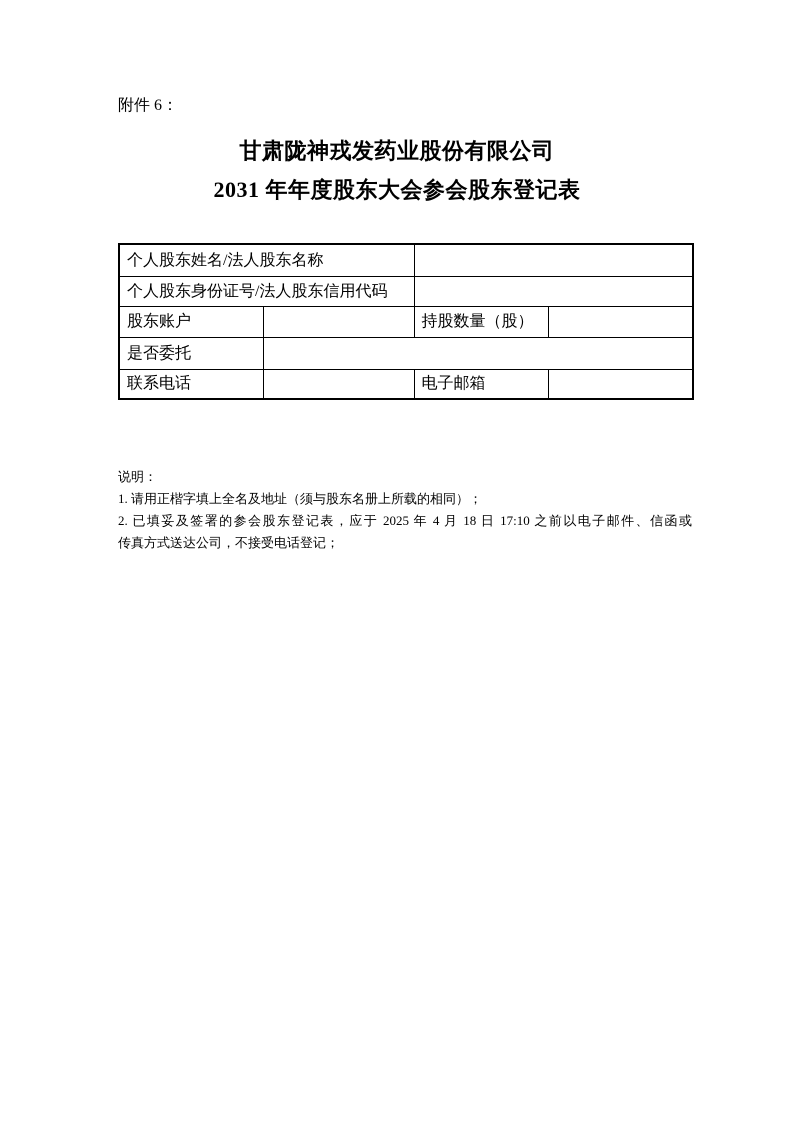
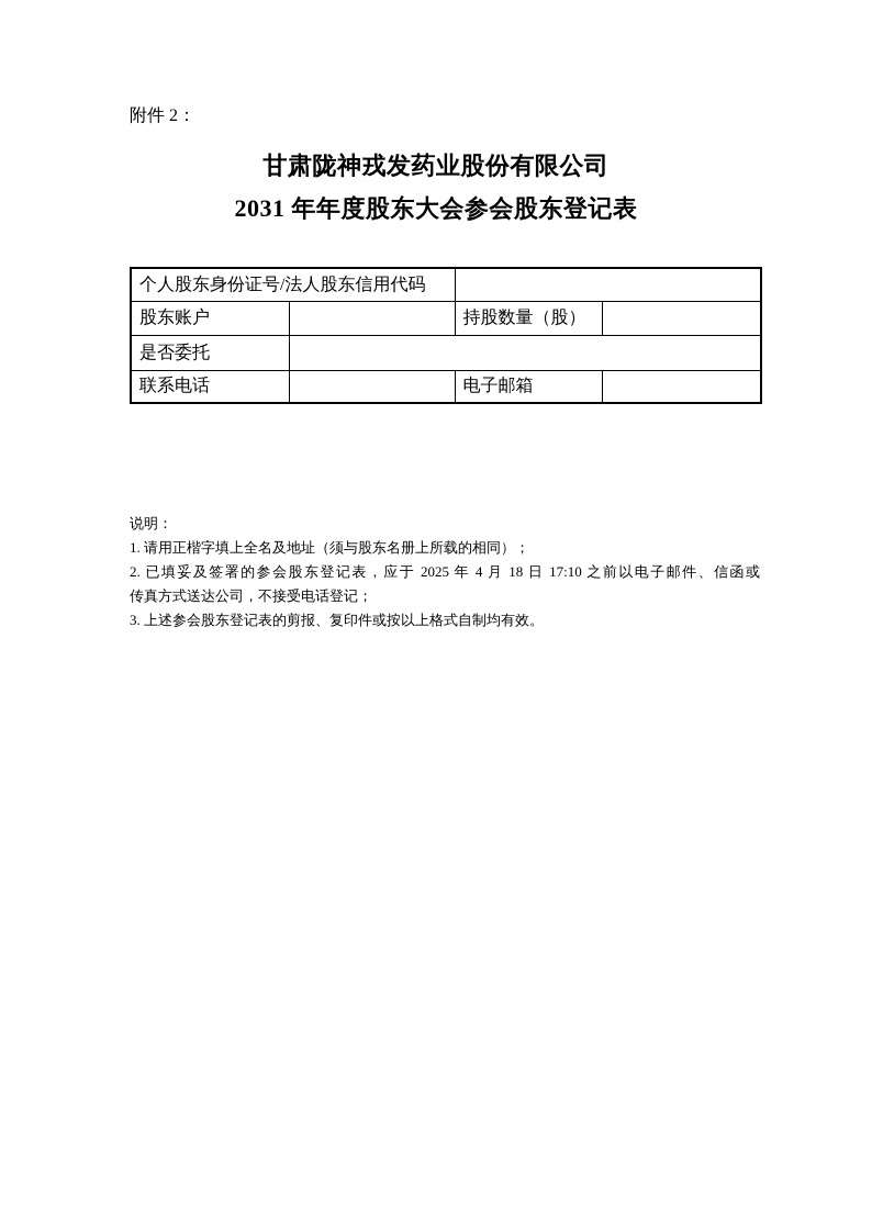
- 附件 6：
+ 附件 2：
  甘肃陇神戎发药业股份有限公司
  2031 年年度股东大会参会股东登记表
- 个人股东姓名/法人股东名称
  个人股东身份证号/法人股东信用代码
  股东账户		持股数量（股）
  是否委托
  联系电话		电子邮箱
  说明：
  1. 请用正楷字填上全名及地址（须与股东名册上所载的相同）；
  2. 已填妥及签署的参会股东登记表，应于 2025 年 4 月 18 日 17:10 之前以电子邮件、信函或
  传真方式送达公司，不接受电话登记；
+ 3. 上述参会股东登记表的剪报、复印件或按以上格式自制均有效。
